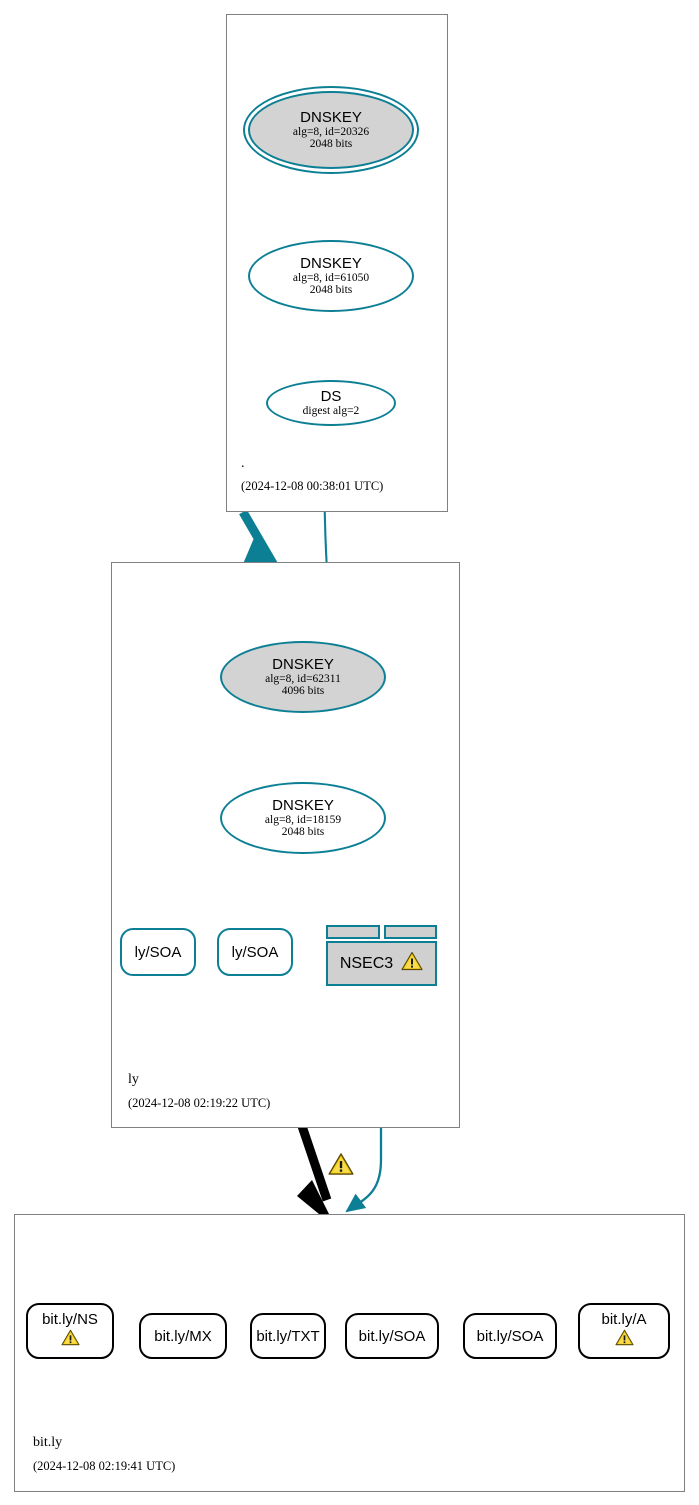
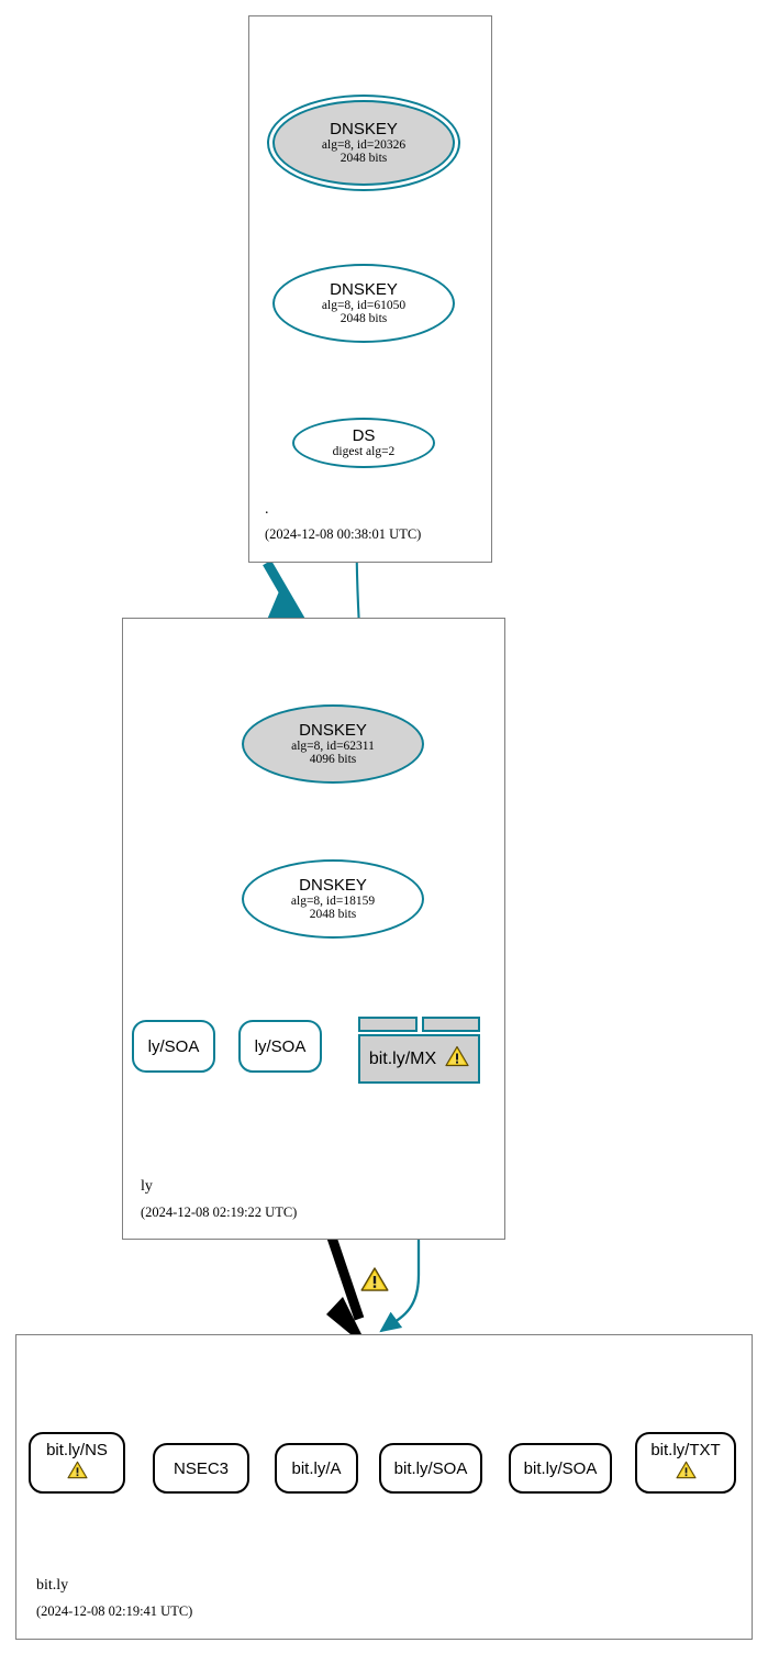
  DNSKEY
  alg=8, id=20326
  2048 bits
  DNSKEY
  alg=8, id=61050
  2048 bits
  DS
  digest alg=2
  .
  (2024-12-08 00:38:01 UTC)
  DNSKEY
  alg=8, id=62311
  4096 bits
  DNSKEY
  alg=8, id=18159
  2048 bits
  ly/SOA
  ly/SOA
- NSEC3
+ bit.ly/MX
  ly
  (2024-12-08 02:19:22 UTC)
  bit.ly/NS
- bit.ly/MX
+ NSEC3
- bit.ly/TXT
+ bit.ly/A
  bit.ly/SOA
  bit.ly/SOA
- bit.ly/A
+ bit.ly/TXT
  bit.ly
  (2024-12-08 02:19:41 UTC)
